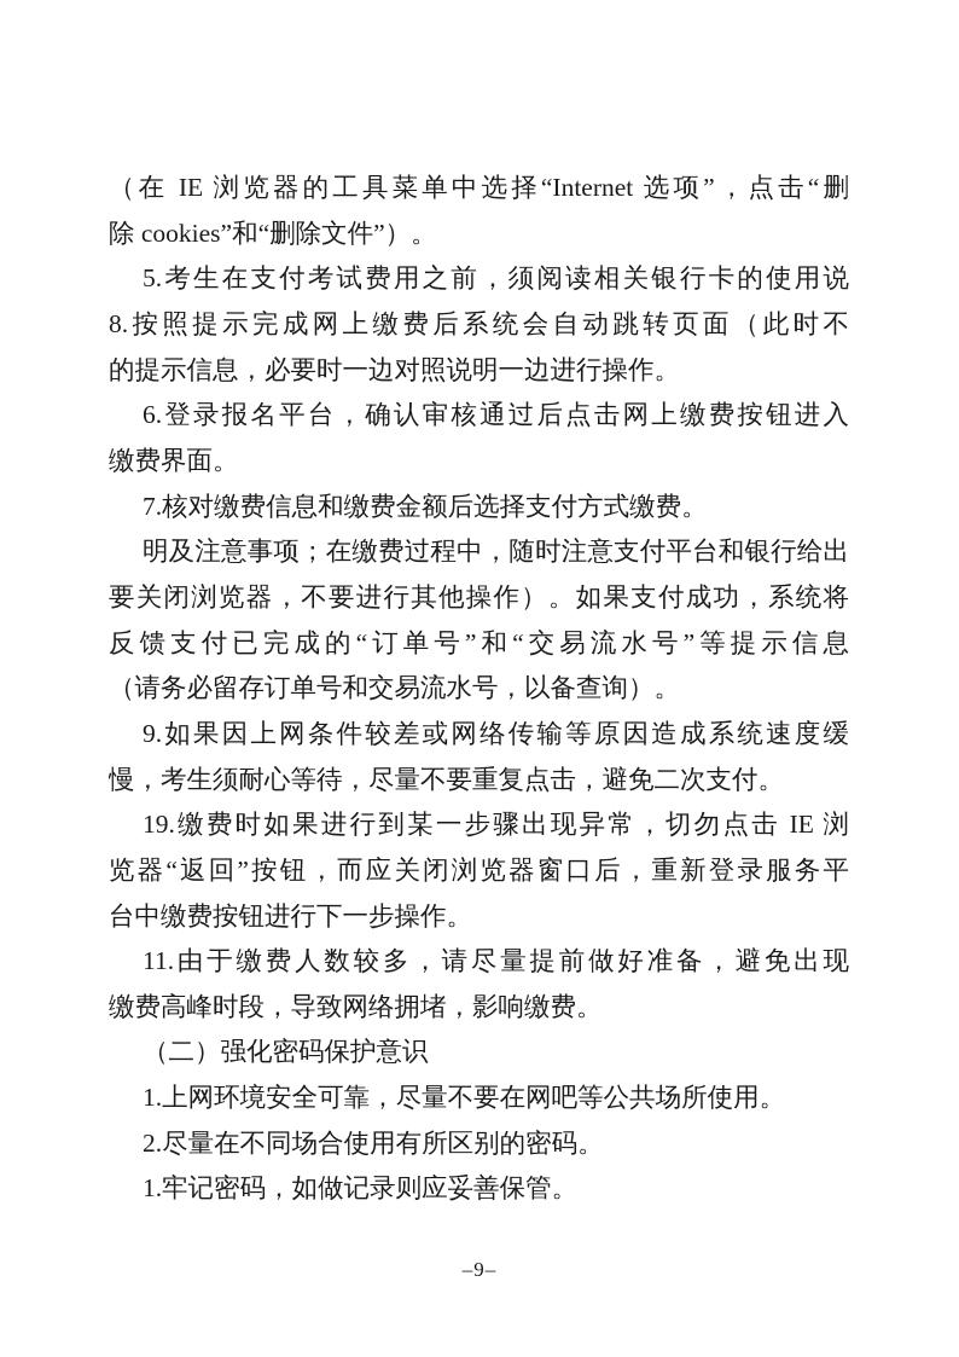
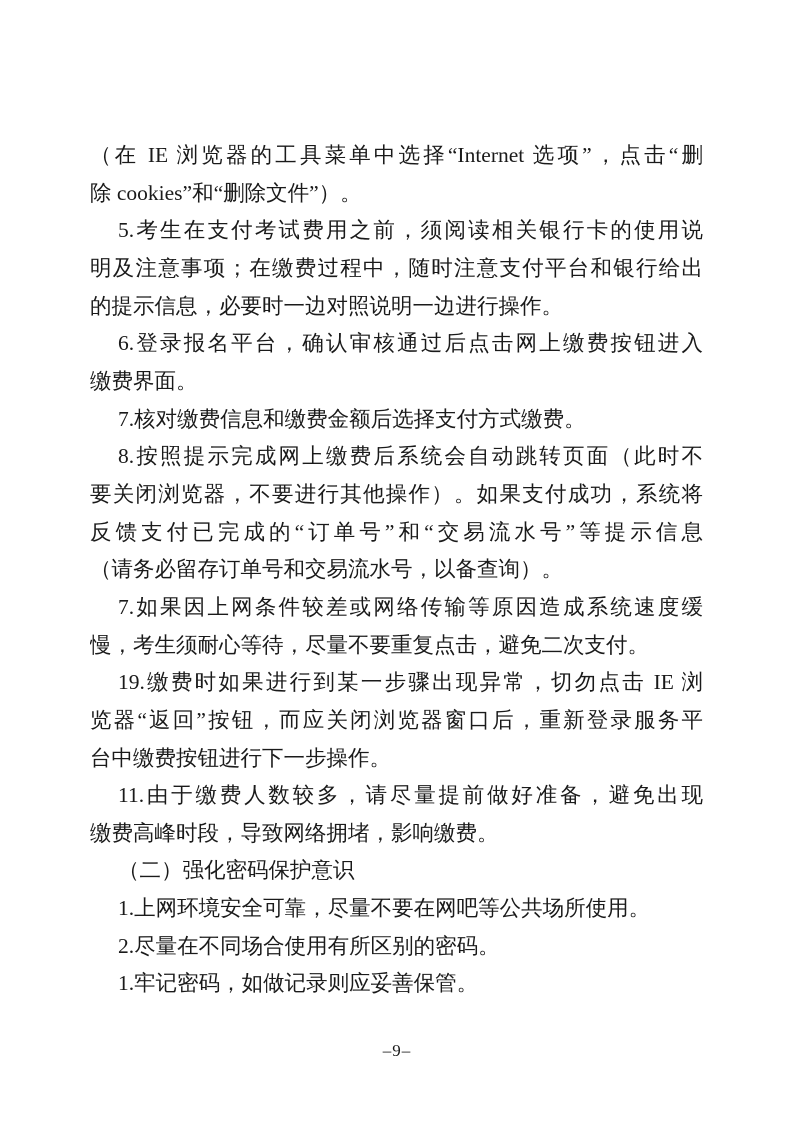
  （在 IE 浏览器的工具菜单中选择“Internet 选项”，点击“删
  除 cookies”和“删除文件”）。
  5.考生在支付考试费用之前，须阅读相关银行卡的使用说
- 8.按照提示完成网上缴费后系统会自动跳转页面（此时不
+ 明及注意事项；在缴费过程中，随时注意支付平台和银行给出
  的提示信息，必要时一边对照说明一边进行操作。
  6.登录报名平台，确认审核通过后点击网上缴费按钮进入
  缴费界面。
  7.核对缴费信息和缴费金额后选择支付方式缴费。
- 明及注意事项；在缴费过程中，随时注意支付平台和银行给出
+ 8.按照提示完成网上缴费后系统会自动跳转页面（此时不
  要关闭浏览器，不要进行其他操作）。如果支付成功，系统将
  反馈支付已完成的“订单号”和“交易流水号”等提示信息
  （请务必留存订单号和交易流水号，以备查询）。
- 9.如果因上网条件较差或网络传输等原因造成系统速度缓
+ 7.如果因上网条件较差或网络传输等原因造成系统速度缓
  慢，考生须耐心等待，尽量不要重复点击，避免二次支付。
  19.缴费时如果进行到某一步骤出现异常，切勿点击 IE 浏
  览器“返回”按钮，而应关闭浏览器窗口后，重新登录服务平
  台中缴费按钮进行下一步操作。
  11.由于缴费人数较多，请尽量提前做好准备，避免出现
  缴费高峰时段，导致网络拥堵，影响缴费。
  （二）强化密码保护意识
  1.上网环境安全可靠，尽量不要在网吧等公共场所使用。
  2.尽量在不同场合使用有所区别的密码。
  1.牢记密码，如做记录则应妥善保管。
  –9–
